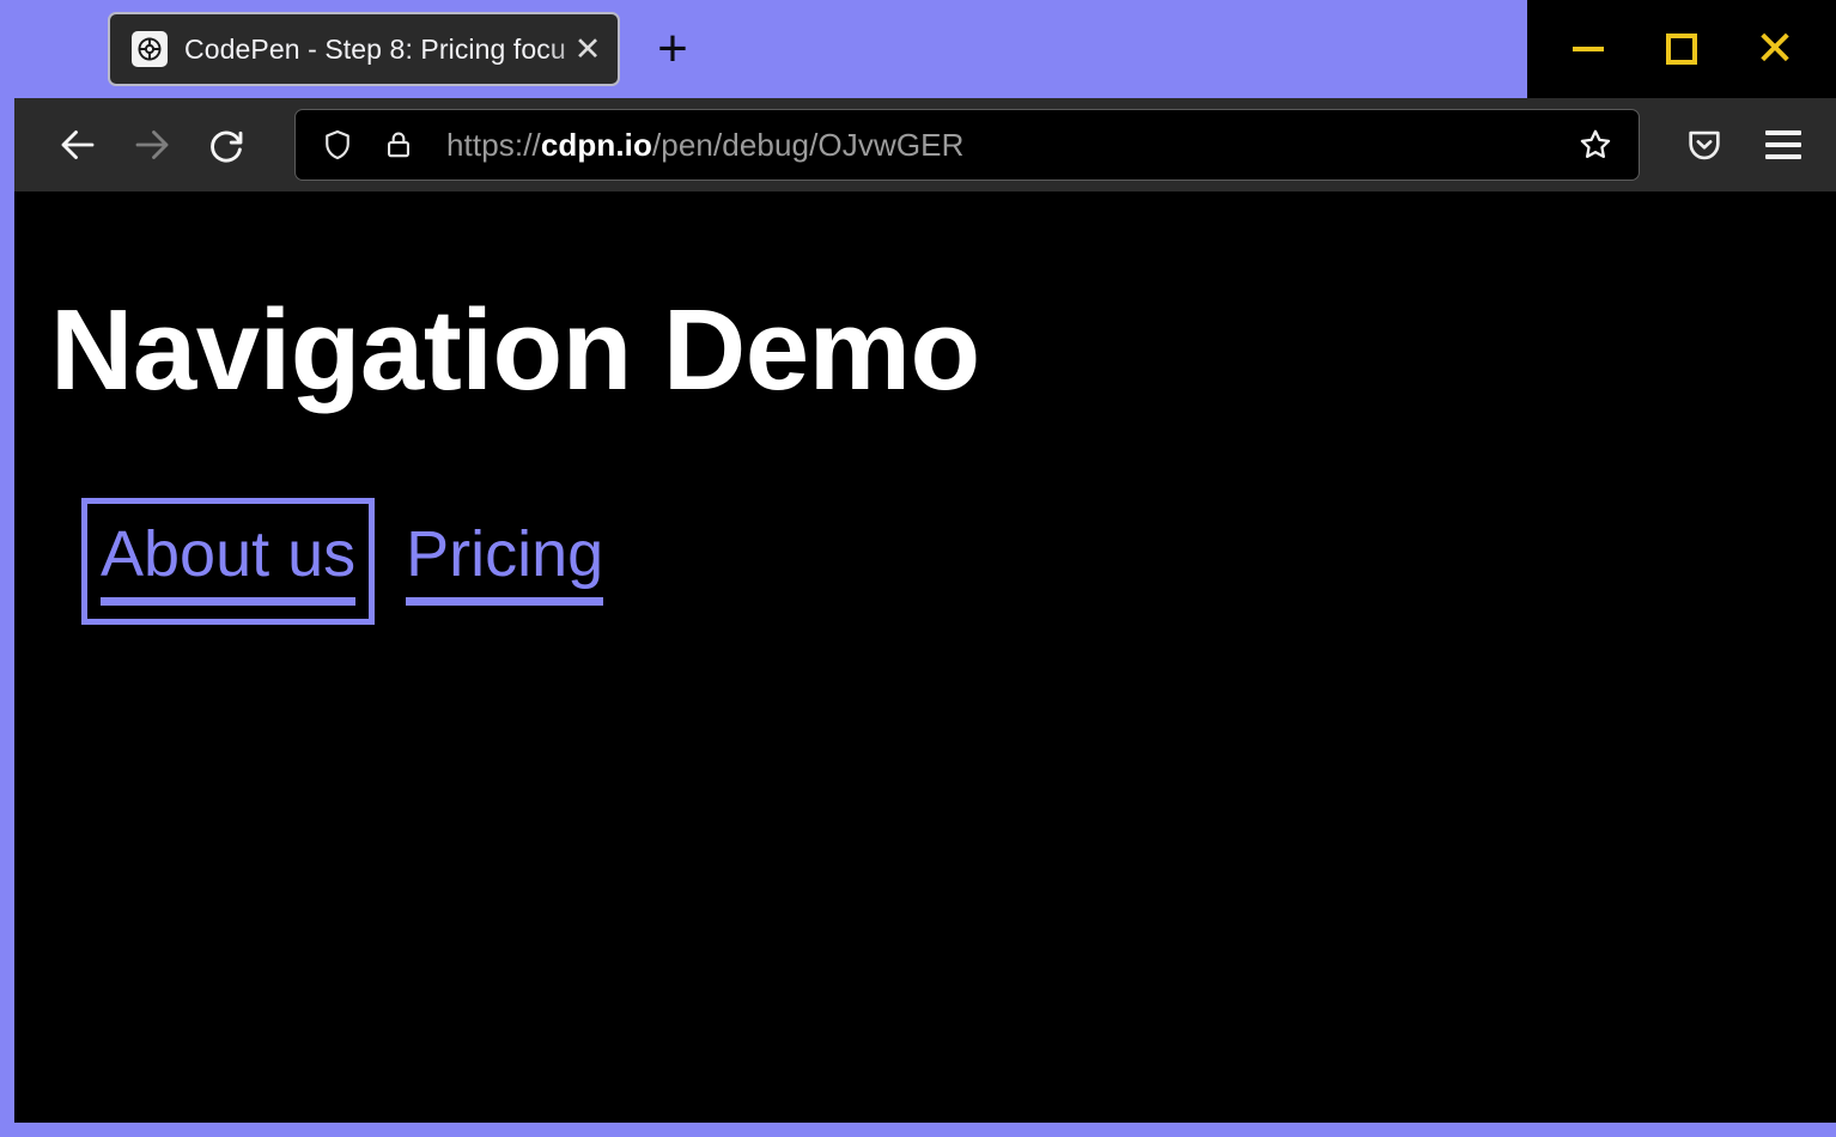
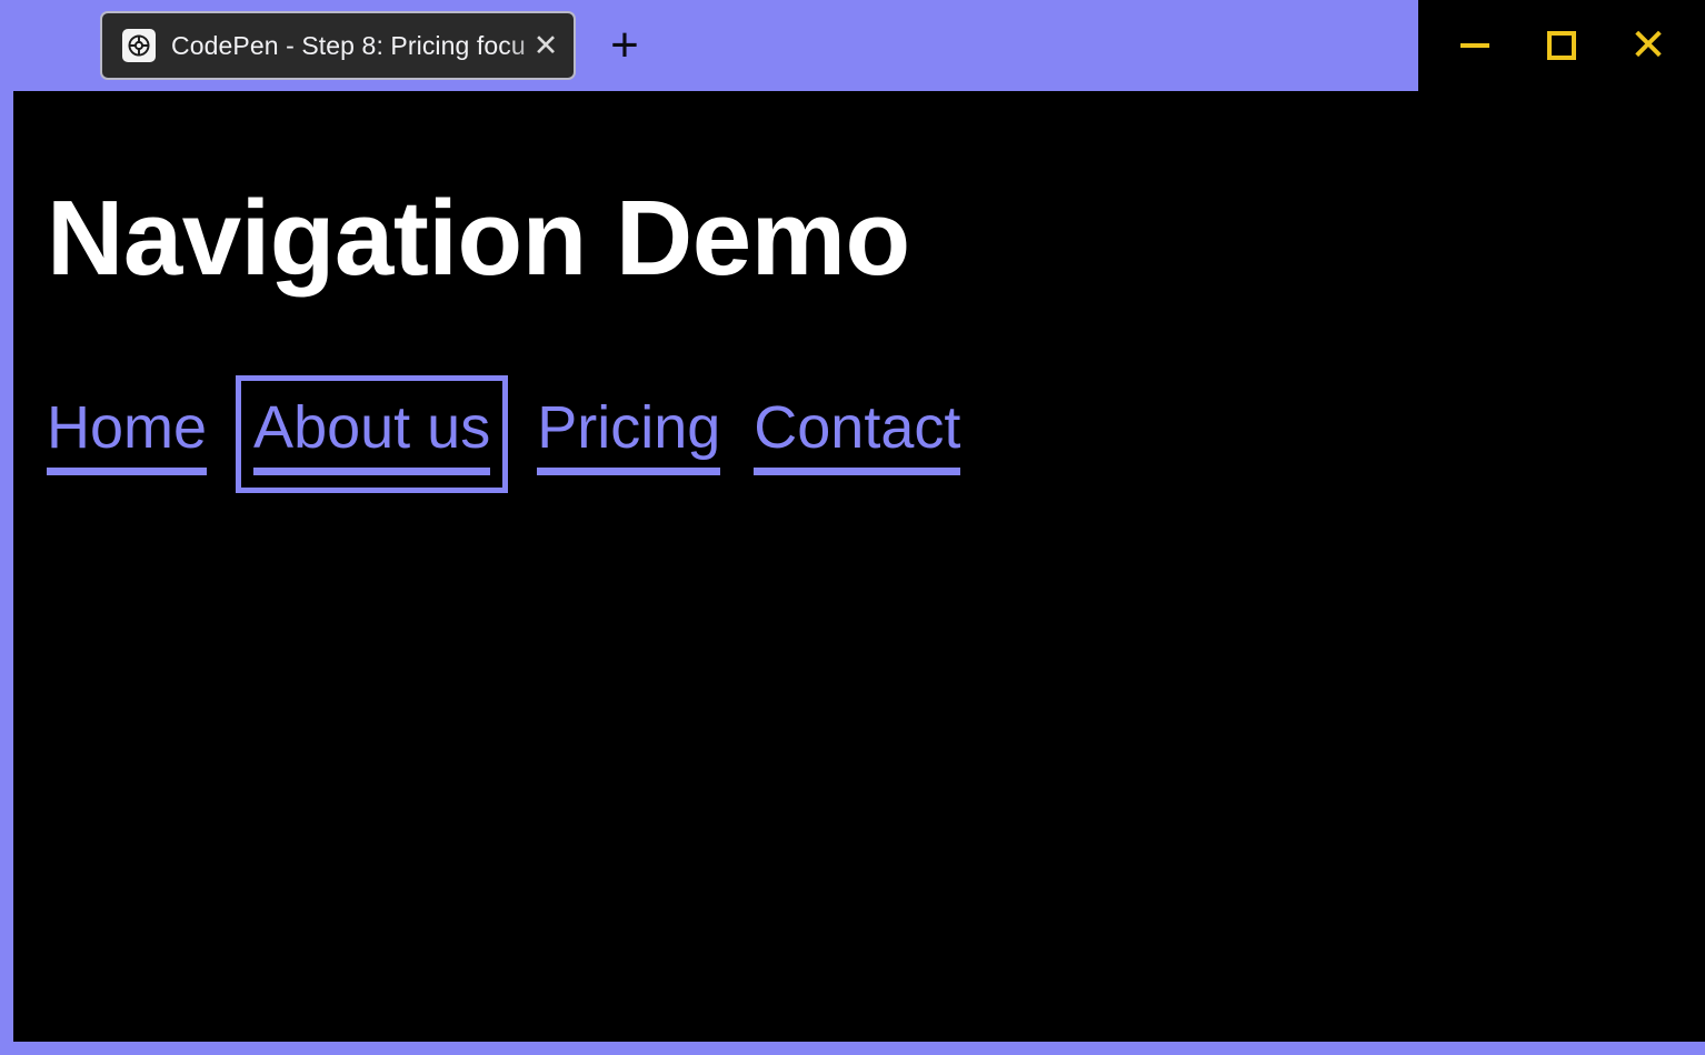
  CodePen - Step 8: Pricing focu
  ✕
  +
  ✕
- https://cdpn.io/pen/debug/OJvwGER
  Navigation Demo
+ Home
  About us
  Pricing
+ Contact
